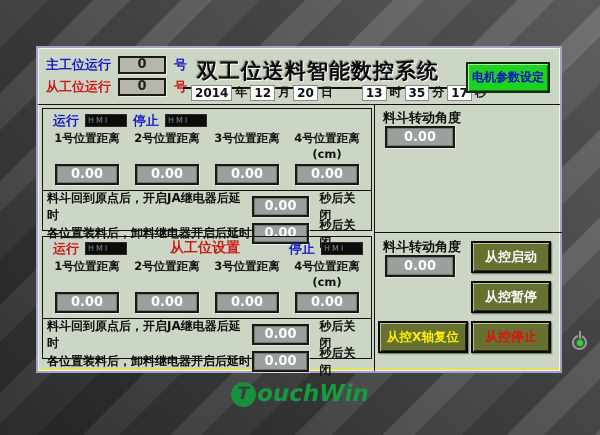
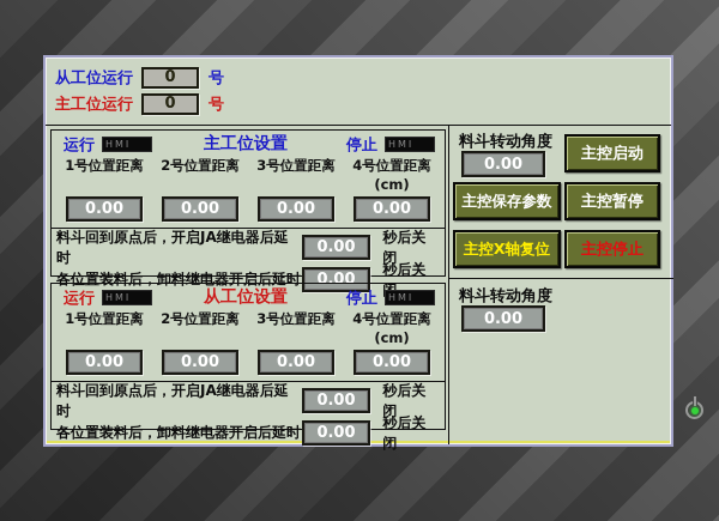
- 主工位运行
+ 从工位运行
  0
  号
- 从工位运行
+ 主工位运行
  0
  号
- 双工位送料智能数控系统
- 2014
- 年
- 12
- 月
- 20
- 日
- 13
- 时
- 35
- 分
- 17
- 电机参数设定
  运行
  HMI
+ 主工位设置
  停止
  HMI
  1号位置距离
  2号位置距离
  3号位置距离
  4号位置距离(cm)
  0.00
  0.00
  0.00
  0.00
  料斗回到原点后，开启JA继电器后延时
  0.00
  秒后关闭
  各位置装料后，卸料继电器开启后延时
  0.00
  秒后关
  运行
  HMI
  从工位设置
  停止
  HMI
  1号位置距离
  2号位置距离
  3号位置距离
  4号位置距离(cm)
  0.00
  0.00
  0.00
  0.00
  料斗回到原点后，开启JA继电器后延时
  0.00
  秒后关闭
  各位置装料后，卸料继电器开启后延时
  0.00
  秒后关闭
  料斗转动角度
  0.00
+ 主控启动
+ 主控保存参数
+ 主控暂停
+ 主控X轴复位
+ 主控停止
  料斗转动角度
  0.00
- 从控启动
- 从控暂停
- 从控X轴复位
- 从控停止
- T
- ouchWin
